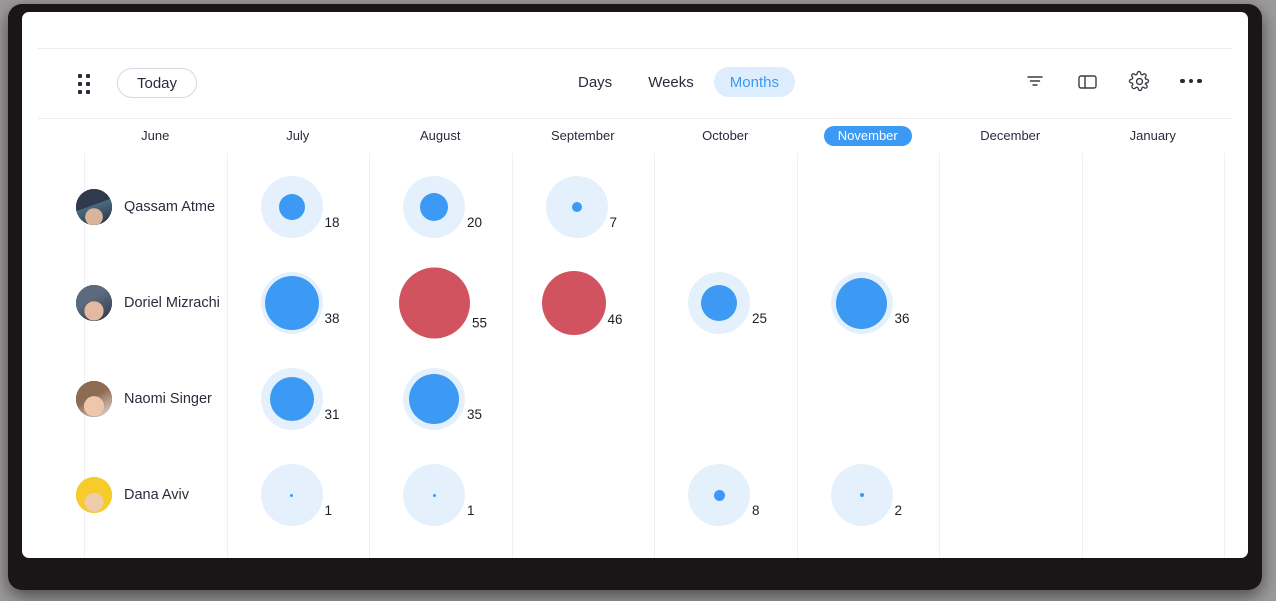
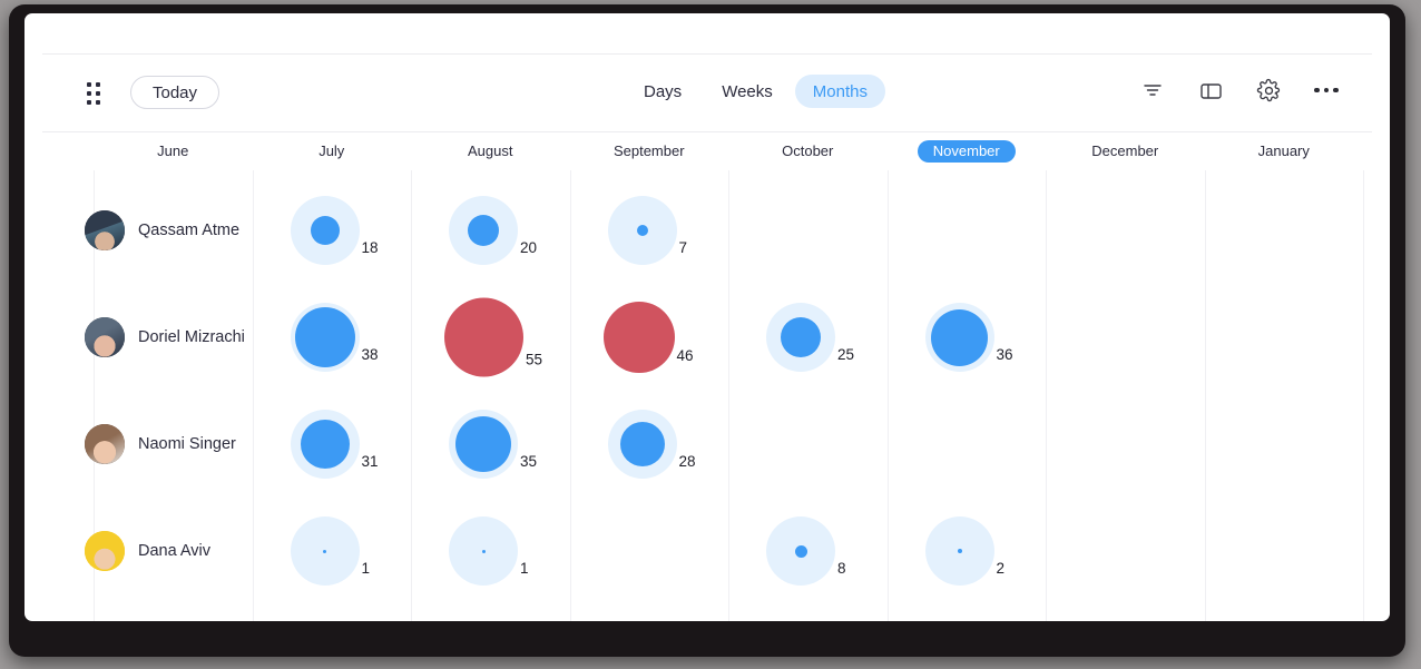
  Today
  Days
  Weeks
  Months
  June
  July
  August
  September
  October
  November
  December
  January
  Qassam Atme
  18
  20
  7
  Doriel Mizrachi
  38
  55
  46
  25
  36
  Naomi Singer
  31
  35
+ 28
  Dana Aviv
  1
  1
  8
  2
